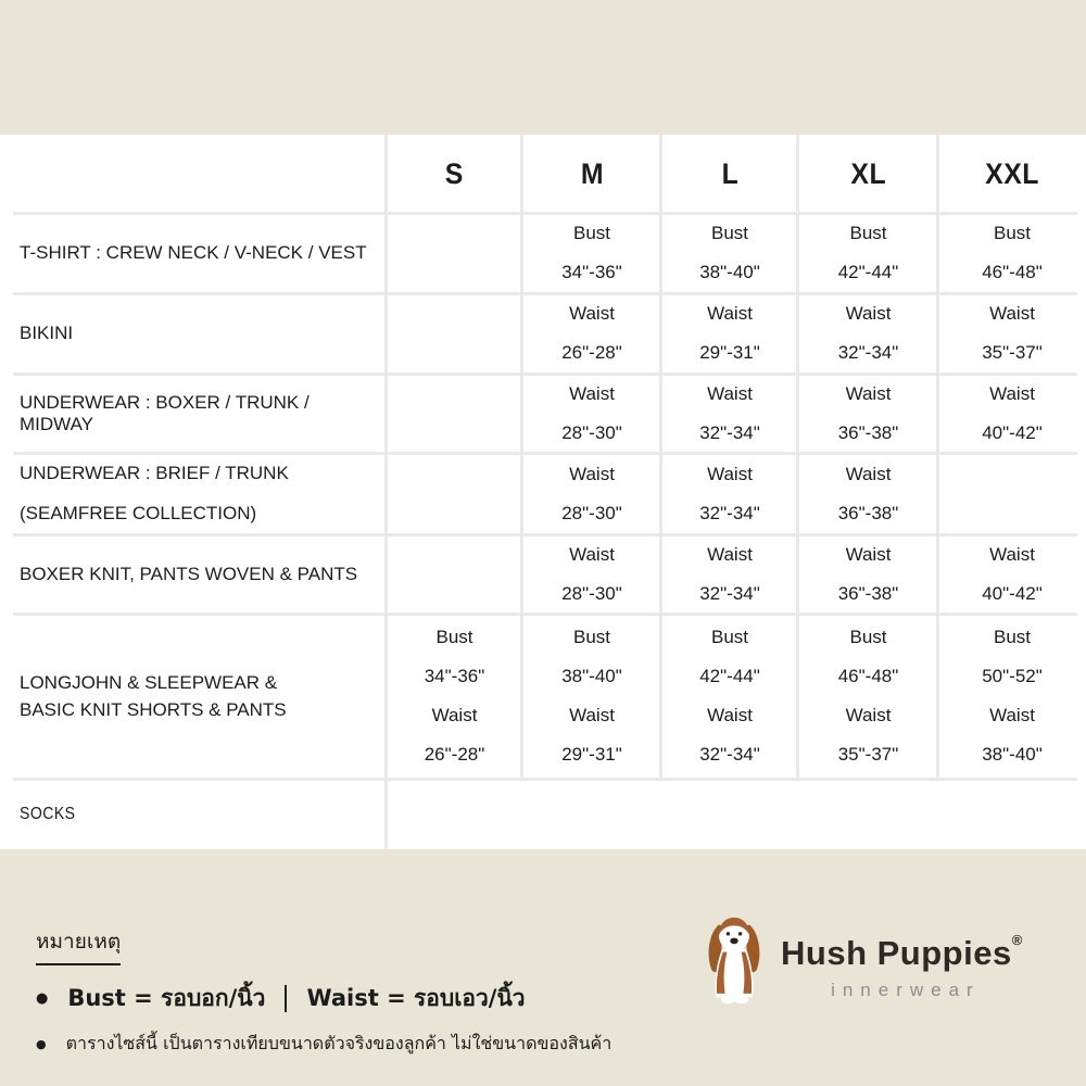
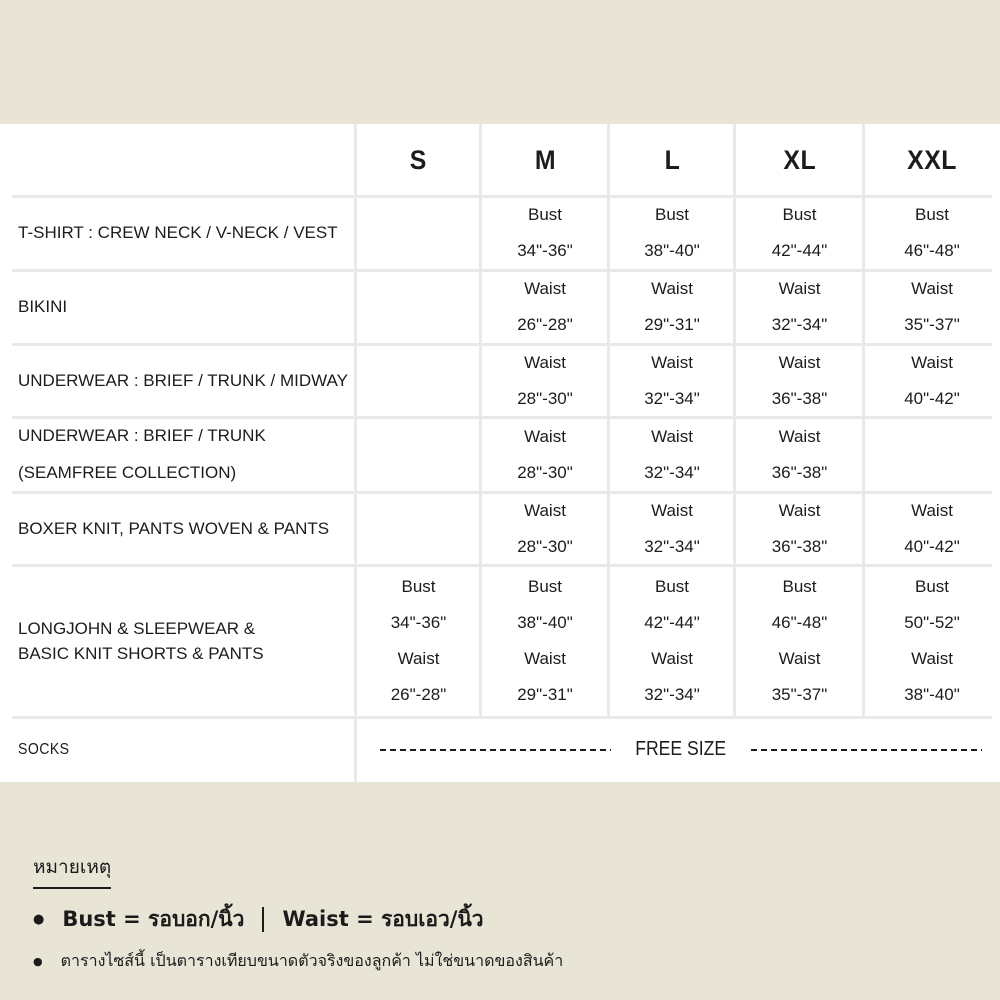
  S
  M
  L
  XL
  XXL
  T-SHIRT : CREW NECK / V-NECK / VEST
  Bust
  34"-36"
  Bust
  38"-40"
  Bust
  42"-44"
  Bust
  46"-48"
  BIKINI
  Waist
  26"-28"
  Waist
  29"-31"
  Waist
  32"-34"
  Waist
  35"-37"
- UNDERWEAR : BOXER / TRUNK / MIDWAY
+ UNDERWEAR : BRIEF / TRUNK / MIDWAY
  Waist
  28"-30"
  Waist
  32"-34"
  Waist
  36"-38"
  Waist
  40"-42"
  UNDERWEAR : BRIEF / TRUNK
  (SEAMFREE COLLECTION)
  Waist
  28"-30"
  Waist
  32"-34"
  Waist
  36"-38"
  BOXER KNIT, PANTS WOVEN & PANTS
  Waist
  28"-30"
  Waist
  32"-34"
  Waist
  36"-38"
  Waist
  40"-42"
  LONGJOHN & SLEEPWEAR &
  BASIC KNIT SHORTS & PANTS
  Bust
  34"-36"
  Waist
  26"-28"
  Bust
  38"-40"
  Waist
  29"-31"
  Bust
  42"-44"
  Waist
  32"-34"
  Bust
  46"-48"
  Waist
  35"-37"
  Bust
  50"-52"
  Waist
  38"-40"
  SOCKS
+ FREE SIZE
  หมายเหตุ
  ●
  Bust = รอบอก/นิ้ว
  Waist = รอบเอว/นิ้ว
  ●
  ตารางไซส์นี้ เป็นตารางเทียบขนาดตัวจริงของลูกค้า ไม่ใช่ขนาดของสินค้า
- Hush Puppies®
- innerwear
